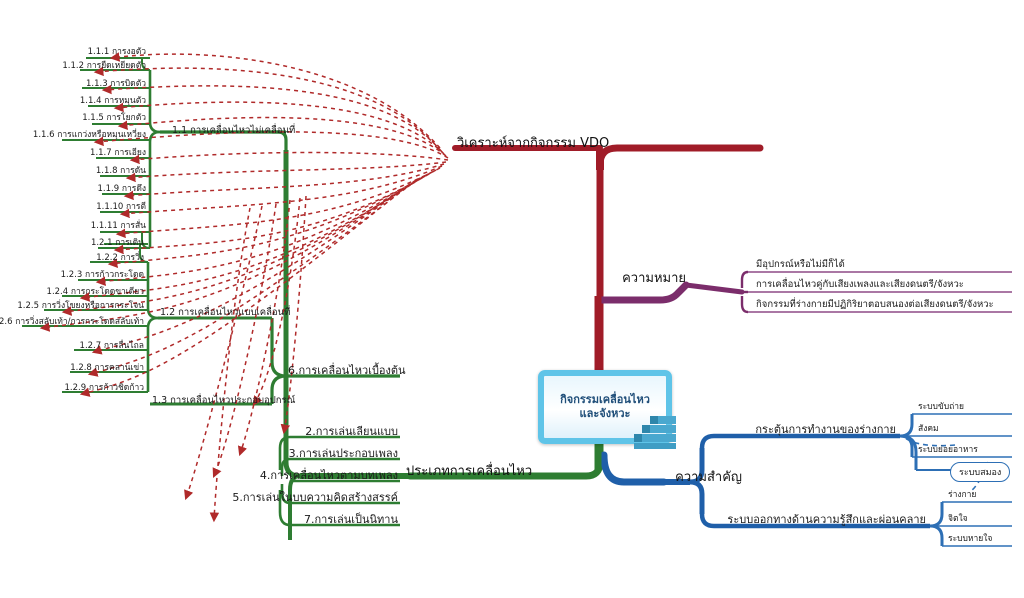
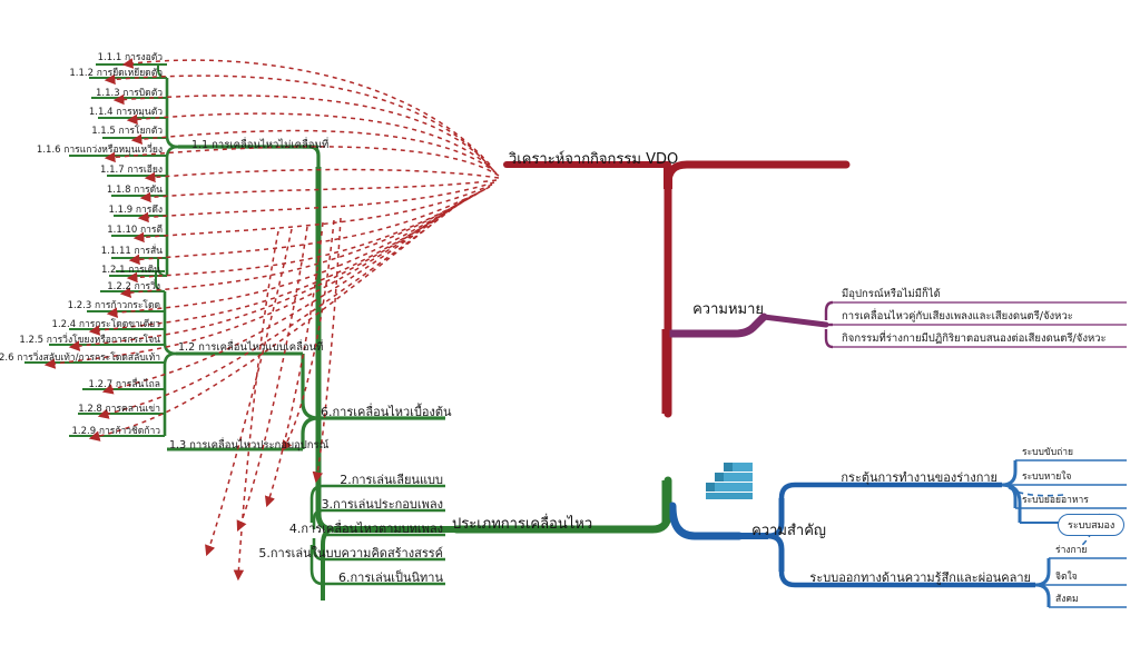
- กิจกรรมเคลื่อนไหว
- และจังหวะ
  วิเคราะห์จากกิจกรรม VDO
  ความหมาย
  มีอุปกรณ์หรือไม่มีก็ได้
  การเคลื่อนไหวคู่กับเสียงเพลงและเสียงดนตรี/จังหวะ
  กิจกรรมที่ร่างกายมีปฏิกิริยาตอบสนองต่อเสียงดนตรี/จังหวะ
  ความสำคัญ
  กระตุ้นการทำงานของร่างกาย
  ระบบออกทางด้านความรู้สึกและผ่อนคลาย
  ระบบขับถ่าย
- สังคม
+ ระบบหายใจ
  ระบบย่อยอาหาร
  ระบบสมอง
  ร่างกาย
  จิตใจ
- ระบบหายใจ
+ สังคม
  ประเภทการเคลื่อนไหว
  6.การเคลื่อนไหวเบื้องต้น
  2.การเล่นเลียนแบบ
  3.การเล่นประกอบเพลง
  4.การเคลื่อนไหวตามบทเพลง
  5.การเล่นในบบความคิดสร้างสรรค์
- 7.การเล่นเป็นนิทาน
+ 6.การเล่นเป็นนิทาน
  1.1 การเคลื่อนไหวไม่เคลื่อนที่
  1.2 การเคลื่อนไหวแบบเคลื่อนที่
  1.3 การเคลื่อนไหวประกอบอุปกรณ์
  1.1.1 การงอตัว
  1.1.2 การยืดเหยียดตัว
  1.1.3 การบิดตัว
  1.1.4 การหมุนตัว
  1.1.5 การโยกตัว
  1.1.6 การแกว่งหรือหมุนเหวี่ยง
  1.1.7 การเอียง
  1.1.8 การดัน
  1.1.9 การดึง
  1.1.10 การตี
  1.1.11 การสั่น
  1.2.1 การเดิน
  1.2.2 การวิ่ง
  1.2.3 การก้าวกระโดด
  1.2.4 การกระโดดขาเดียว
  1.2.5 การวิ่งโขยงหรือการกระโจน
  2.6 การวิ่งสลับเท้า/การกระโดดสลับเท้า
  1.2.7 การลื่นไถล
  1.2.8 การคลานเข่า
  1.2.9 การก้าวชิดก้าว
